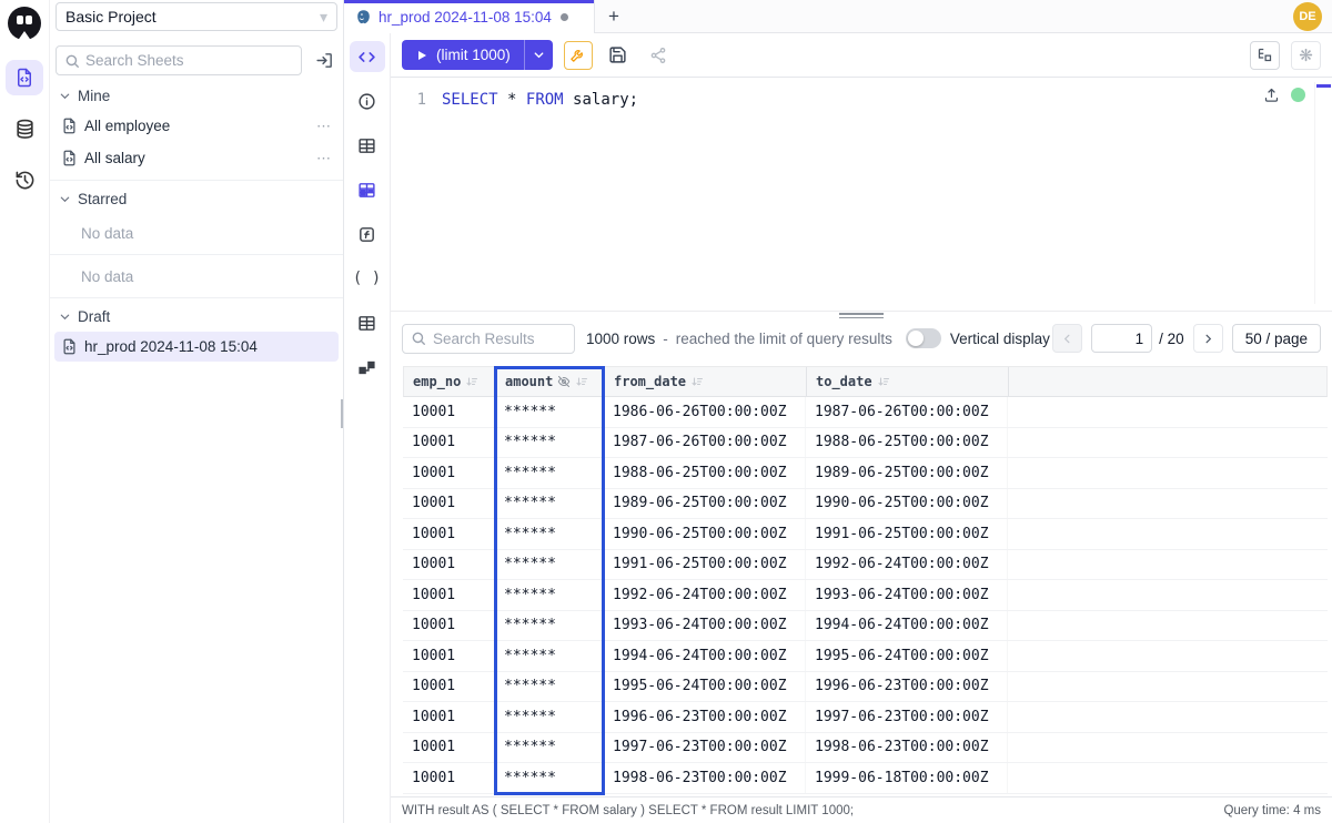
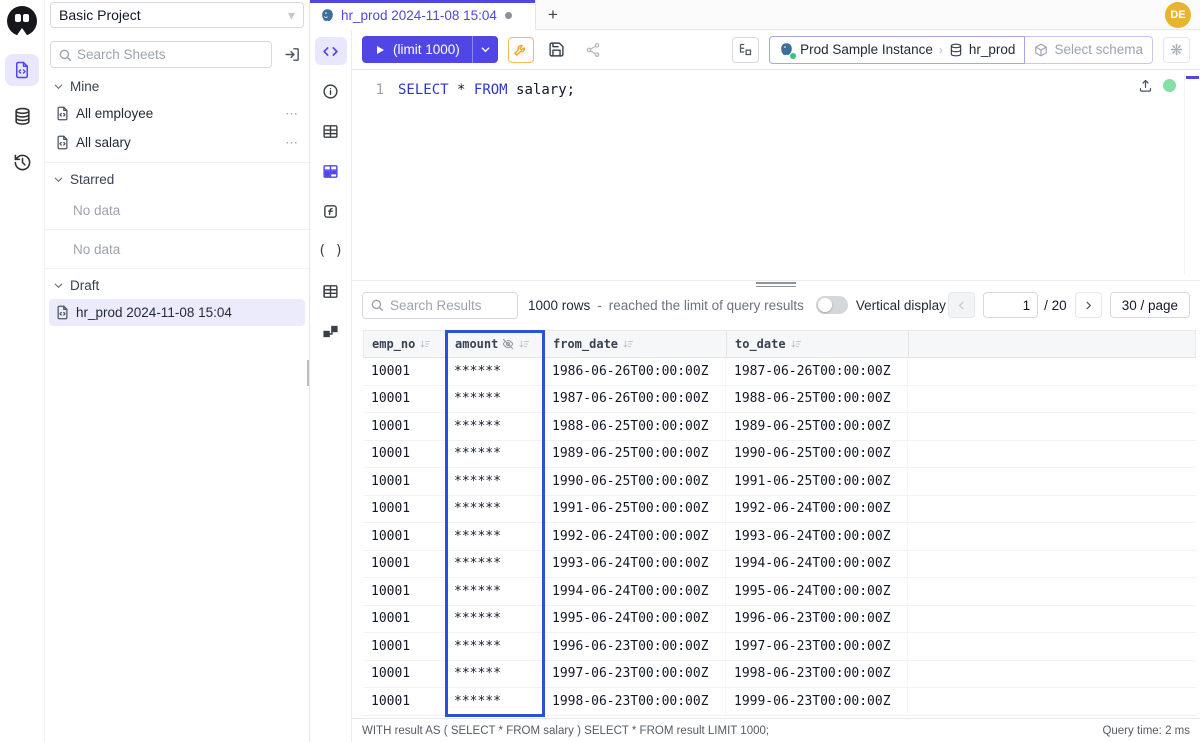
  Basic Project
  ▾
  Search Sheets
  Mine
  All employee
  ⋯
  All salary
  ⋯
  Starred
  No data
  No data
  Draft
  hr_prod 2024-11-08 15:04
  hr_prod 2024-11-08 15:04
  +
  ( )
  (limit 1000)
+ Prod Sample Instance
+ ›
+ hr_prod
+ Select schema
  ❋
  DE
  1
  SELECT * FROM salary;
  Search Results
  1000 rows
  -
  reached the limit of query results
  Vertical display
  1
  / 20
- 50 / page
+ 30 / page
  emp_no
  amount
  from_date
  to_date
  10001
  ******
  1986-06-26T00:00:00Z
  1987-06-26T00:00:00Z
  10001
  ******
  1987-06-26T00:00:00Z
  1988-06-25T00:00:00Z
  10001
  ******
  1988-06-25T00:00:00Z
  1989-06-25T00:00:00Z
  10001
  ******
  1989-06-25T00:00:00Z
  1990-06-25T00:00:00Z
  10001
  ******
  1990-06-25T00:00:00Z
  1991-06-25T00:00:00Z
  10001
  ******
  1991-06-25T00:00:00Z
  1992-06-24T00:00:00Z
  10001
  ******
  1992-06-24T00:00:00Z
  1993-06-24T00:00:00Z
  10001
  ******
  1993-06-24T00:00:00Z
  1994-06-24T00:00:00Z
  10001
  ******
  1994-06-24T00:00:00Z
  1995-06-24T00:00:00Z
  10001
  ******
  1995-06-24T00:00:00Z
  1996-06-23T00:00:00Z
  10001
  ******
  1996-06-23T00:00:00Z
  1997-06-23T00:00:00Z
  10001
  ******
  1997-06-23T00:00:00Z
  1998-06-23T00:00:00Z
  10001
  ******
  1998-06-23T00:00:00Z
- 1999-06-18T00:00:00Z
+ 1999-06-23T00:00:00Z
  WITH result AS ( SELECT * FROM salary ) SELECT * FROM result LIMIT 1000;
- Query time: 4 ms
+ Query time: 2 ms
